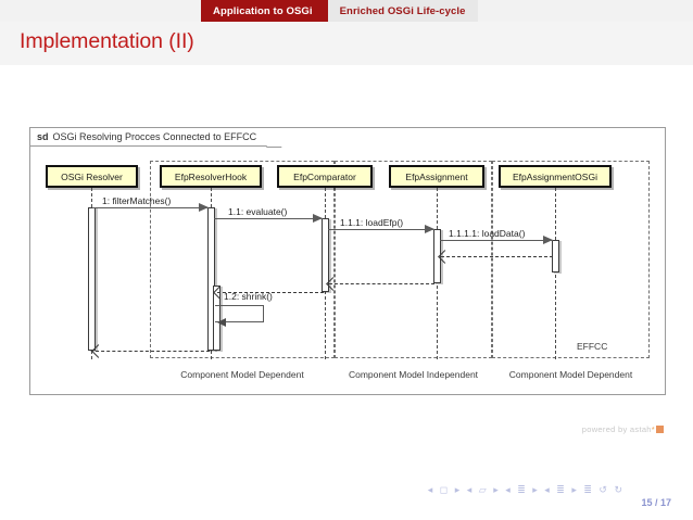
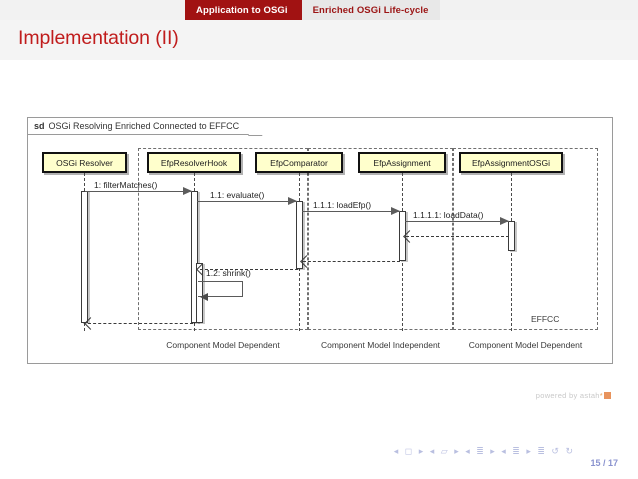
  Application to OSGi
  Enriched OSGi Life-cycle
  Implementation (II)
  sd
- OSGi Resolving Procces Connected to EFFCC
+ OSGi Resolving Enriched Connected to EFFCC
  EFFCC
  OSGi Resolver
  EfpResolverHook
  EfpComparator
  EfpAssignment
  EfpAssignmentOSGi
  1: filterMatches()
  1.1: evaluate()
  1.1.1: loadEfp()
  1.1.1.1: loadData()
  1.2: shrink()
  Component Model Dependent
  Component Model Independent
  Component Model Dependent
  powered by astah*
  ◂ ◻ ▸ ◂ ▱ ▸ ◂ ≣ ▸ ◂ ≣ ▸ ≣ ↺ ↻
  15 / 17
